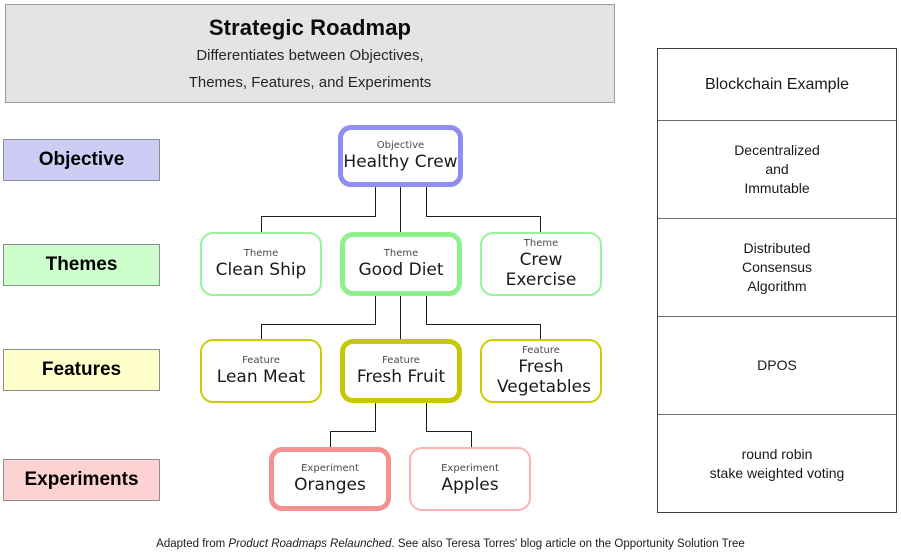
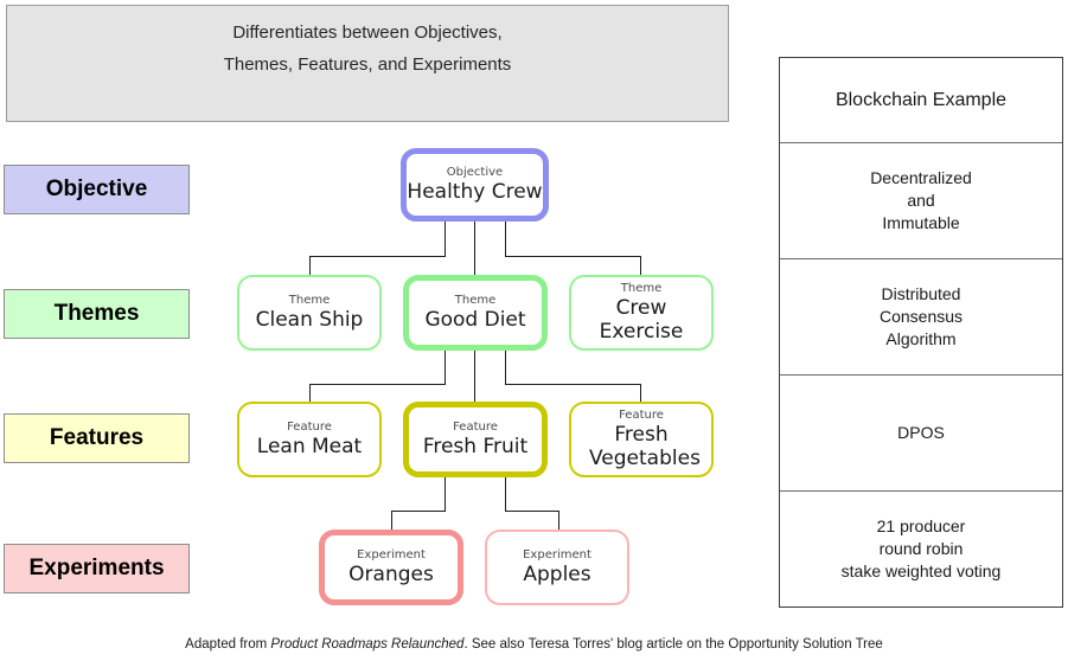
- Strategic Roadmap
  Differentiates between Objectives,
  Themes, Features, and Experiments
  Objective
  Themes
  Features
  Experiments
  Objective
  Healthy Crew
  Theme
  Clean Ship
  Theme
  Good Diet
  Theme
  Crew Exercise
  Feature
  Lean Meat
  Feature
  Fresh Fruit
  Feature
  Fresh Vegetables
  Experiment
  Oranges
  Experiment
  Apples
  Blockchain Example
  Decentralized
  and
  Immutable
  Distributed
  Consensus
  Algorithm
  DPOS
+ 21 producer
  round robin
  stake weighted voting
  Adapted from Product Roadmaps Relaunched. See also Teresa Torres' blog article on the Opportunity Solution Tree
